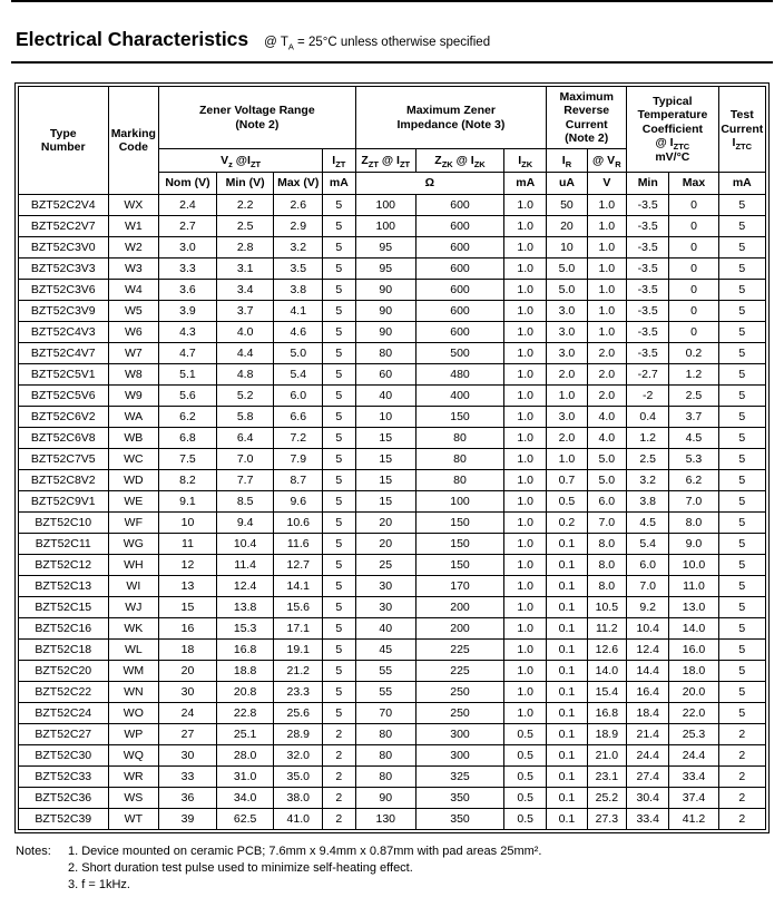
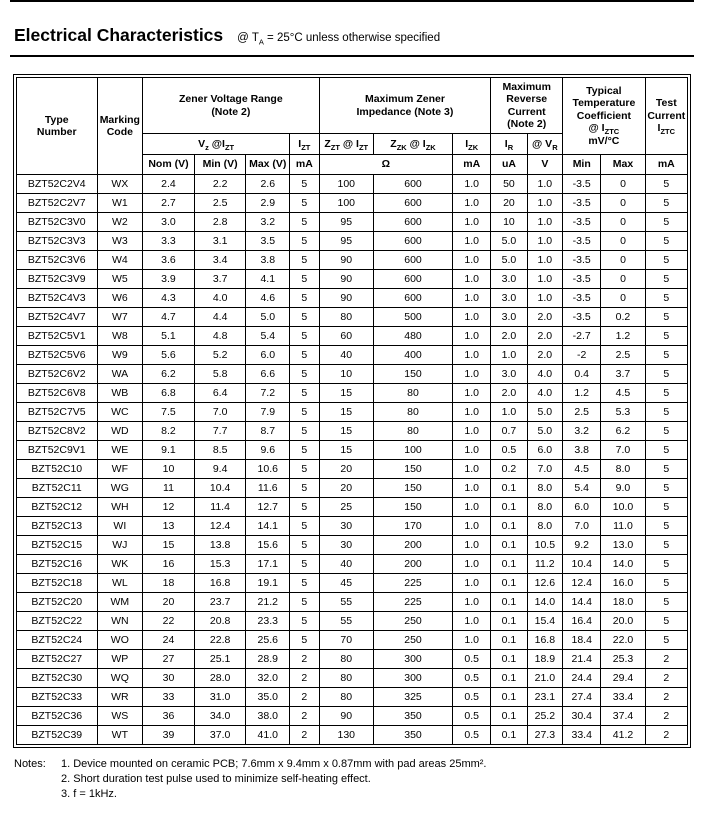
  Electrical Characteristics
  @ TA = 25°C unless otherwise specified
  Type Number	Marking Code	Zener Voltage Range (Note 2)	Maximum Zener Impedance (Note 3)	Maximum Reverse Current (Note 2)	Typical Temperature Coefficient@ IZTCmV/°C	Test CurrentIZTC
  Vz @IZT	IZT	ZZT @ IZT	ZZK @ IZK	IZK	IR	@ VR
  Nom (V)	Min (V)	Max (V)	mA	Ω	mA	uA	V	Min	Max	mA
  BZT52C2V4	WX	2.4	2.2	2.6	5	100	600	1.0	50	1.0	-3.5	0	5
  BZT52C2V7	W1	2.7	2.5	2.9	5	100	600	1.0	20	1.0	-3.5	0	5
  BZT52C3V0	W2	3.0	2.8	3.2	5	95	600	1.0	10	1.0	-3.5	0	5
  BZT52C3V3	W3	3.3	3.1	3.5	5	95	600	1.0	5.0	1.0	-3.5	0	5
  BZT52C3V6	W4	3.6	3.4	3.8	5	90	600	1.0	5.0	1.0	-3.5	0	5
  BZT52C3V9	W5	3.9	3.7	4.1	5	90	600	1.0	3.0	1.0	-3.5	0	5
  BZT52C4V3	W6	4.3	4.0	4.6	5	90	600	1.0	3.0	1.0	-3.5	0	5
  BZT52C4V7	W7	4.7	4.4	5.0	5	80	500	1.0	3.0	2.0	-3.5	0.2	5
  BZT52C5V1	W8	5.1	4.8	5.4	5	60	480	1.0	2.0	2.0	-2.7	1.2	5
  BZT52C5V6	W9	5.6	5.2	6.0	5	40	400	1.0	1.0	2.0	-2	2.5	5
  BZT52C6V2	WA	6.2	5.8	6.6	5	10	150	1.0	3.0	4.0	0.4	3.7	5
  BZT52C6V8	WB	6.8	6.4	7.2	5	15	80	1.0	2.0	4.0	1.2	4.5	5
  BZT52C7V5	WC	7.5	7.0	7.9	5	15	80	1.0	1.0	5.0	2.5	5.3	5
  BZT52C8V2	WD	8.2	7.7	8.7	5	15	80	1.0	0.7	5.0	3.2	6.2	5
  BZT52C9V1	WE	9.1	8.5	9.6	5	15	100	1.0	0.5	6.0	3.8	7.0	5
  BZT52C10	WF	10	9.4	10.6	5	20	150	1.0	0.2	7.0	4.5	8.0	5
  BZT52C11	WG	11	10.4	11.6	5	20	150	1.0	0.1	8.0	5.4	9.0	5
  BZT52C12	WH	12	11.4	12.7	5	25	150	1.0	0.1	8.0	6.0	10.0	5
  BZT52C13	WI	13	12.4	14.1	5	30	170	1.0	0.1	8.0	7.0	11.0	5
  BZT52C15	WJ	15	13.8	15.6	5	30	200	1.0	0.1	10.5	9.2	13.0	5
  BZT52C16	WK	16	15.3	17.1	5	40	200	1.0	0.1	11.2	10.4	14.0	5
  BZT52C18	WL	18	16.8	19.1	5	45	225	1.0	0.1	12.6	12.4	16.0	5
- BZT52C20	WM	20	18.8	21.2	5	55	225	1.0	0.1	14.0	14.4	18.0	5
+ BZT52C20	WM	20	23.7	21.2	5	55	225	1.0	0.1	14.0	14.4	18.0	5
- BZT52C22	WN	30	20.8	23.3	5	55	250	1.0	0.1	15.4	16.4	20.0	5
+ BZT52C22	WN	22	20.8	23.3	5	55	250	1.0	0.1	15.4	16.4	20.0	5
  BZT52C24	WO	24	22.8	25.6	5	70	250	1.0	0.1	16.8	18.4	22.0	5
  BZT52C27	WP	27	25.1	28.9	2	80	300	0.5	0.1	18.9	21.4	25.3	2
- BZT52C30	WQ	30	28.0	32.0	2	80	300	0.5	0.1	21.0	24.4	24.4	2
+ BZT52C30	WQ	30	28.0	32.0	2	80	300	0.5	0.1	21.0	24.4	29.4	2
  BZT52C33	WR	33	31.0	35.0	2	80	325	0.5	0.1	23.1	27.4	33.4	2
  BZT52C36	WS	36	34.0	38.0	2	90	350	0.5	0.1	25.2	30.4	37.4	2
- BZT52C39	WT	39	62.5	41.0	2	130	350	0.5	0.1	27.3	33.4	41.2	2
+ BZT52C39	WT	39	37.0	41.0	2	130	350	0.5	0.1	27.3	33.4	41.2	2
  Notes:
  1. Device mounted on ceramic PCB; 7.6mm x 9.4mm x 0.87mm with pad areas 25mm².
  2. Short duration test pulse used to minimize self-heating effect.
  3. f = 1kHz.
